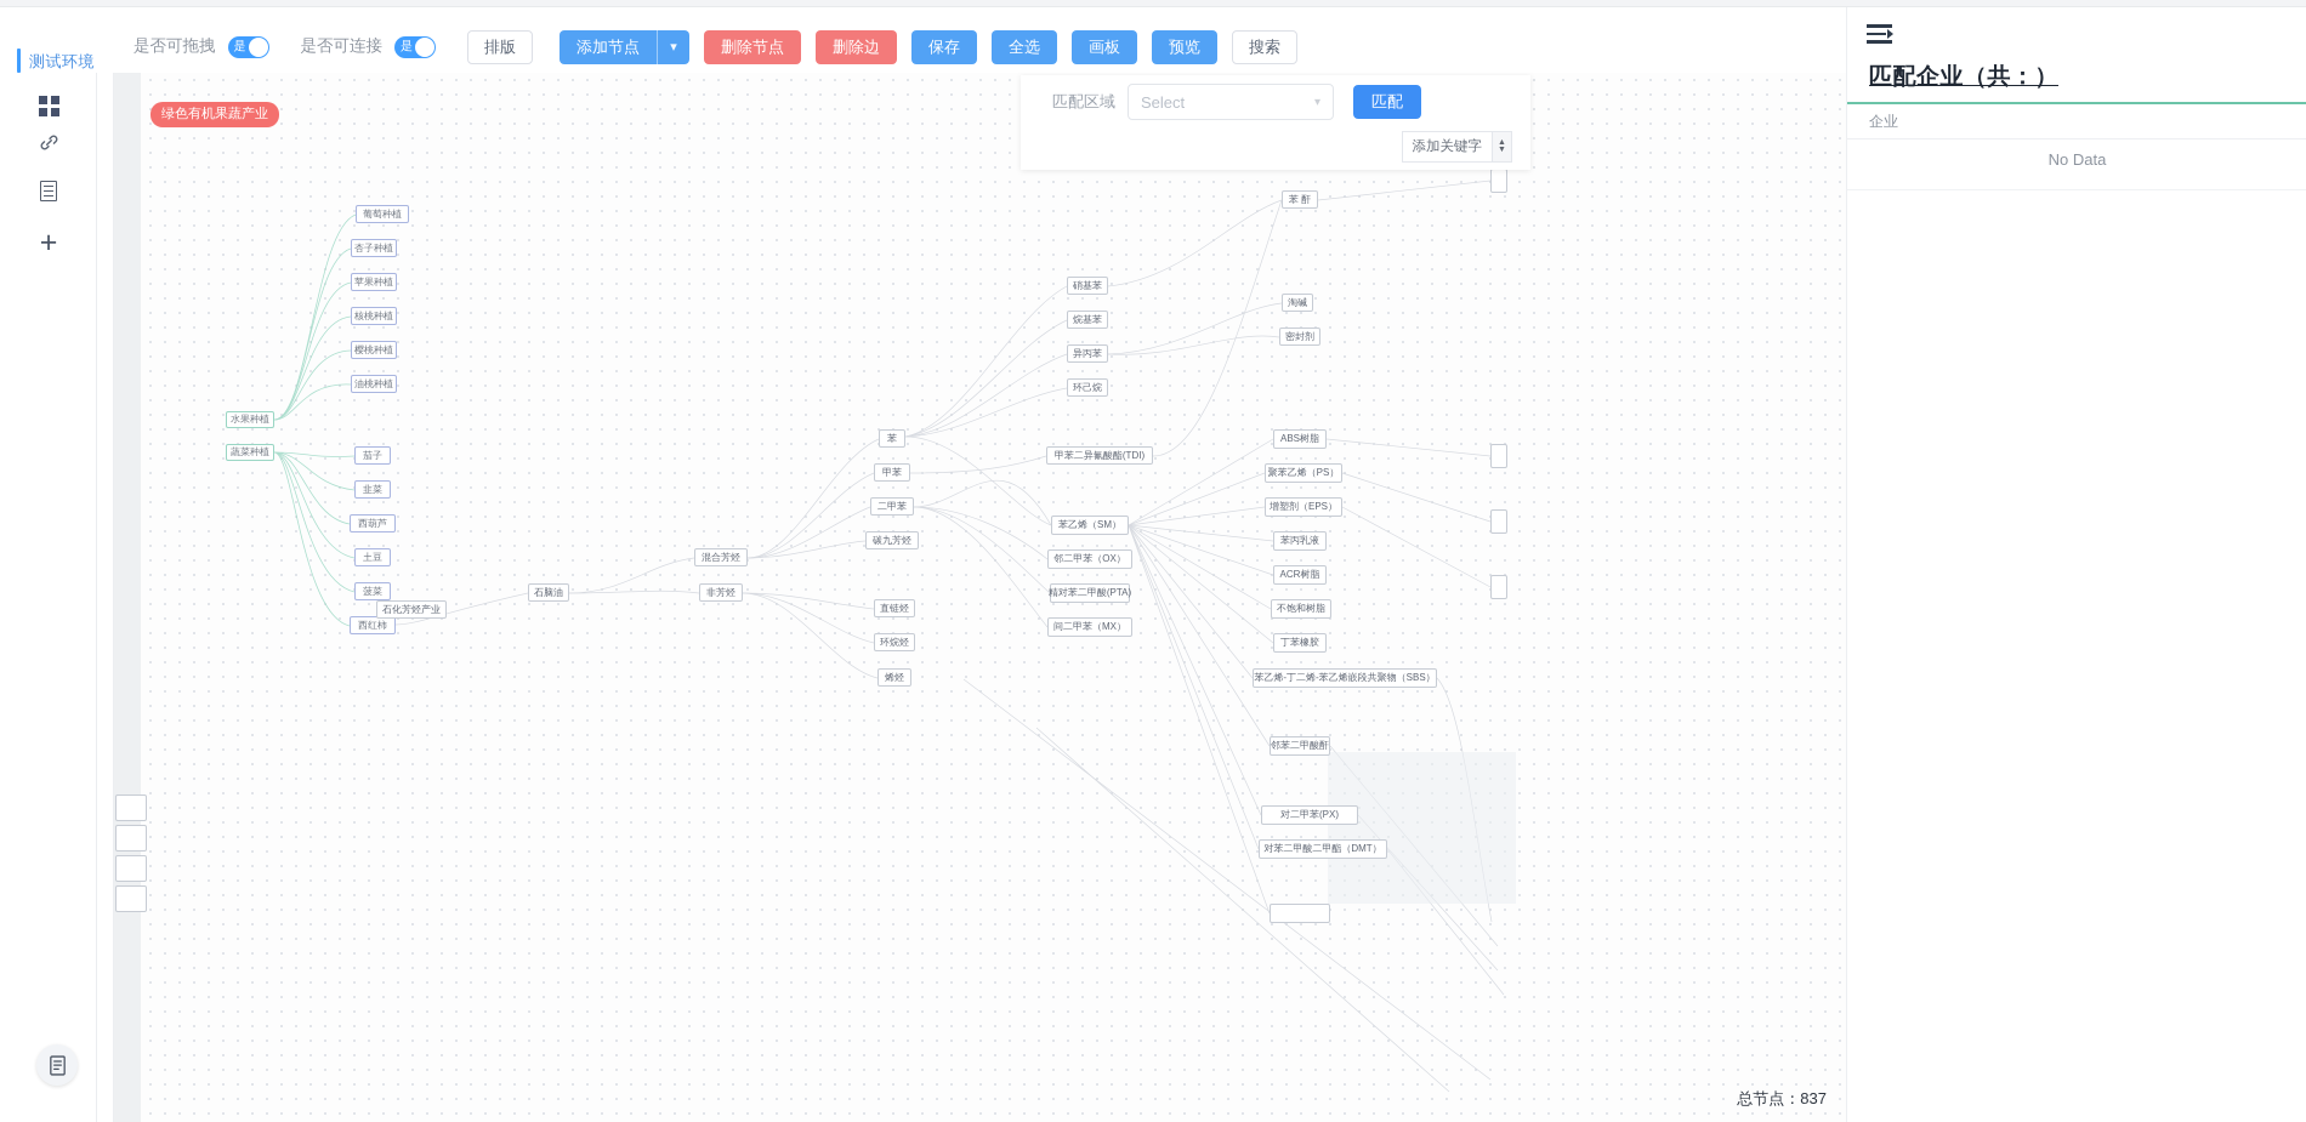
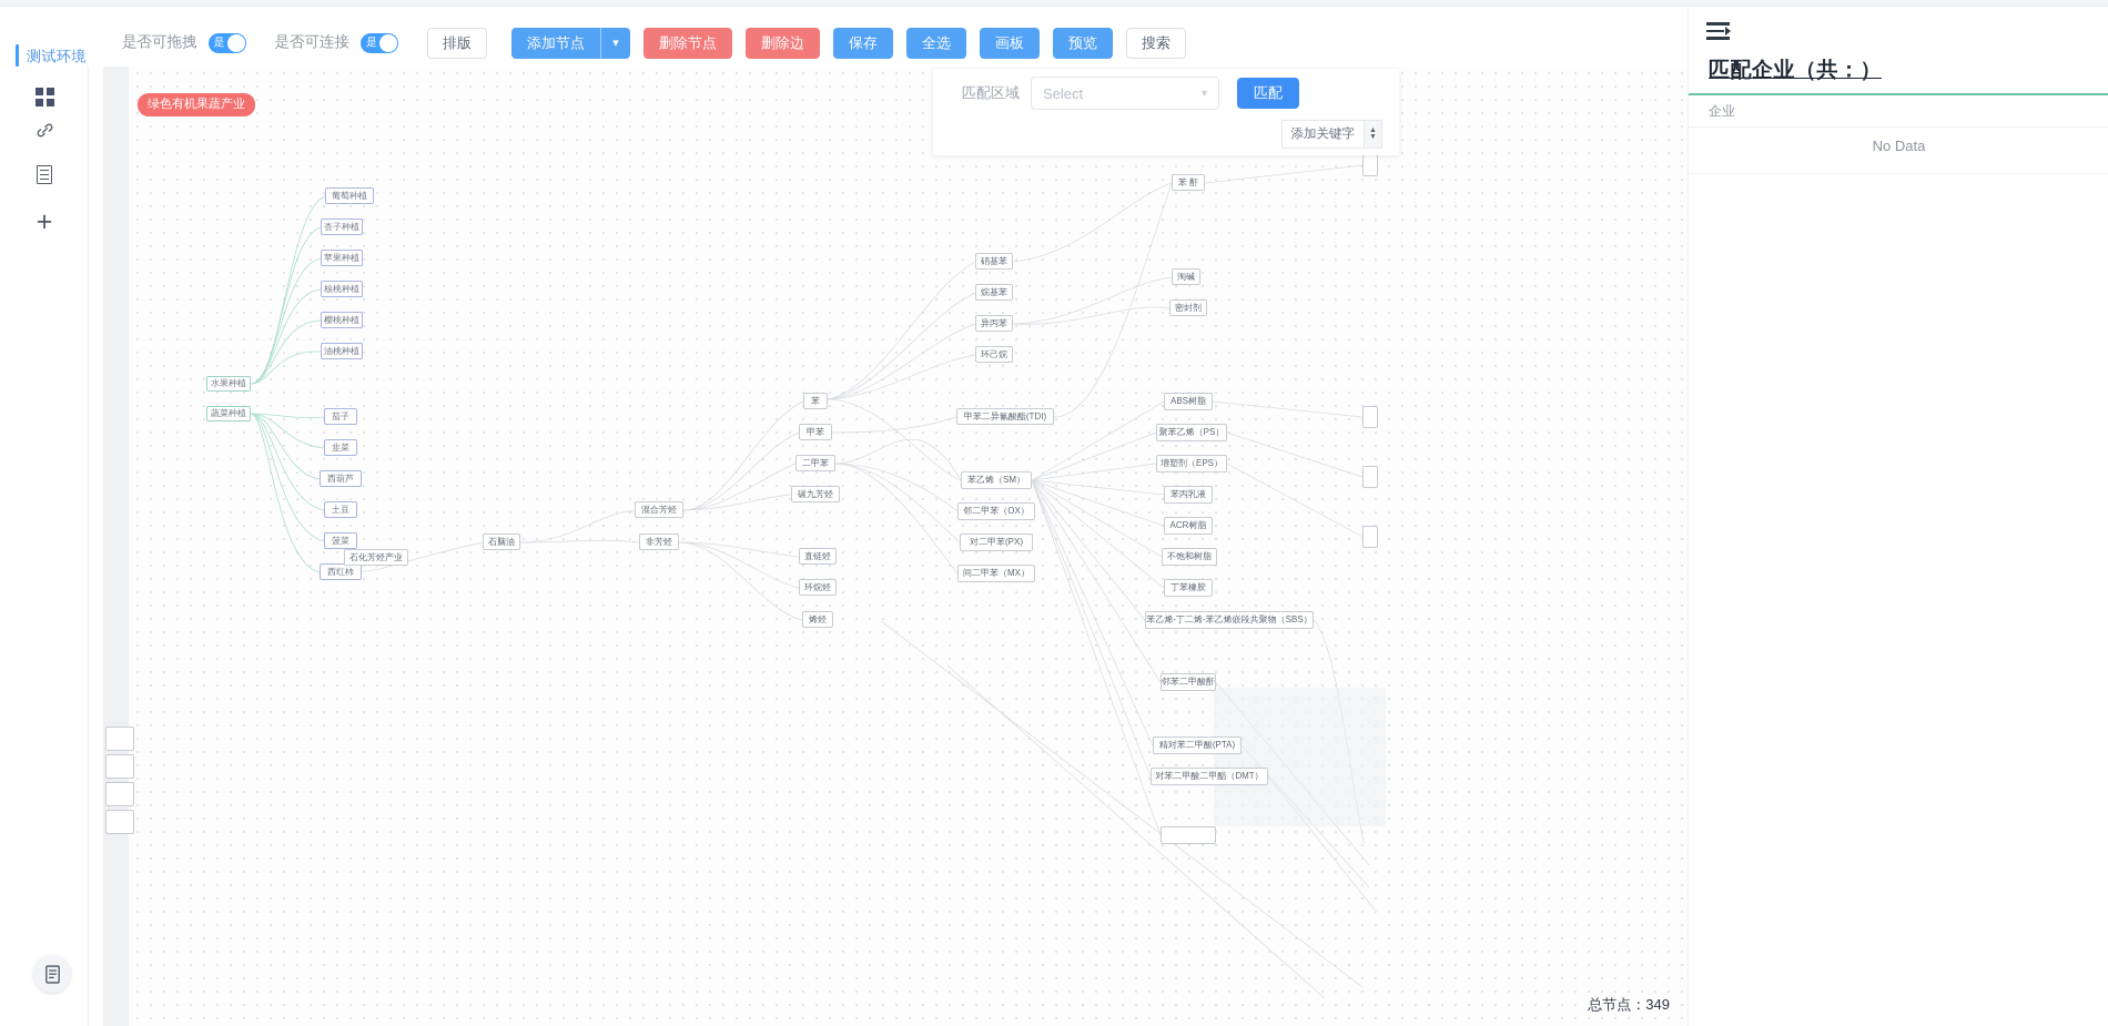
  测试环境
  是否可拖拽
  是
  是否可连接
  是
  排版
  添加节点
  ▾
  删除节点
  删除边
  保存
  全选
  画板
  预览
  搜索
  +
  绿色有机果蔬产业
  水果种植
  蔬菜种植
  葡萄种植
  杏子种植
  苹果种植
  核桃种植
  樱桃种植
  油桃种植
  茄子
  韭菜
  西葫芦
  土豆
  菠菜
  西红柿
  石化芳烃产业
  石脑油
  混合芳烃
  非芳烃
  苯
  甲苯
  二甲苯
  碳九芳烃
  直链烃
  环烷烃
  烯烃
  硝基苯
  烷基苯
  异丙苯
  环己烷
  甲苯二异氰酸酯(TDI)
  苯乙烯（SM）
  邻二甲苯（OX）
- 精对苯二甲酸(PTA)
+ 对二甲苯(PX)
  间二甲苯（MX）
  苯 酐
  淘碱
  密封剂
  ABS树脂
  聚苯乙烯（PS）
  增塑剂（EPS）
  苯丙乳液
  ACR树脂
  不饱和树脂
  丁苯橡胶
  苯乙烯-丁二烯-苯乙烯嵌段共聚物（SBS）
  邻苯二甲酸酐
- 对二甲苯(PX)
+ 精对苯二甲酸(PTA)
  对苯二甲酸二甲酯（DMT）
  匹配区域
  Select
  ▾
  匹配
  添加关键字
- 总节点：837
+ 总节点：349
  匹配企业（共：）
  企业
  No Data
